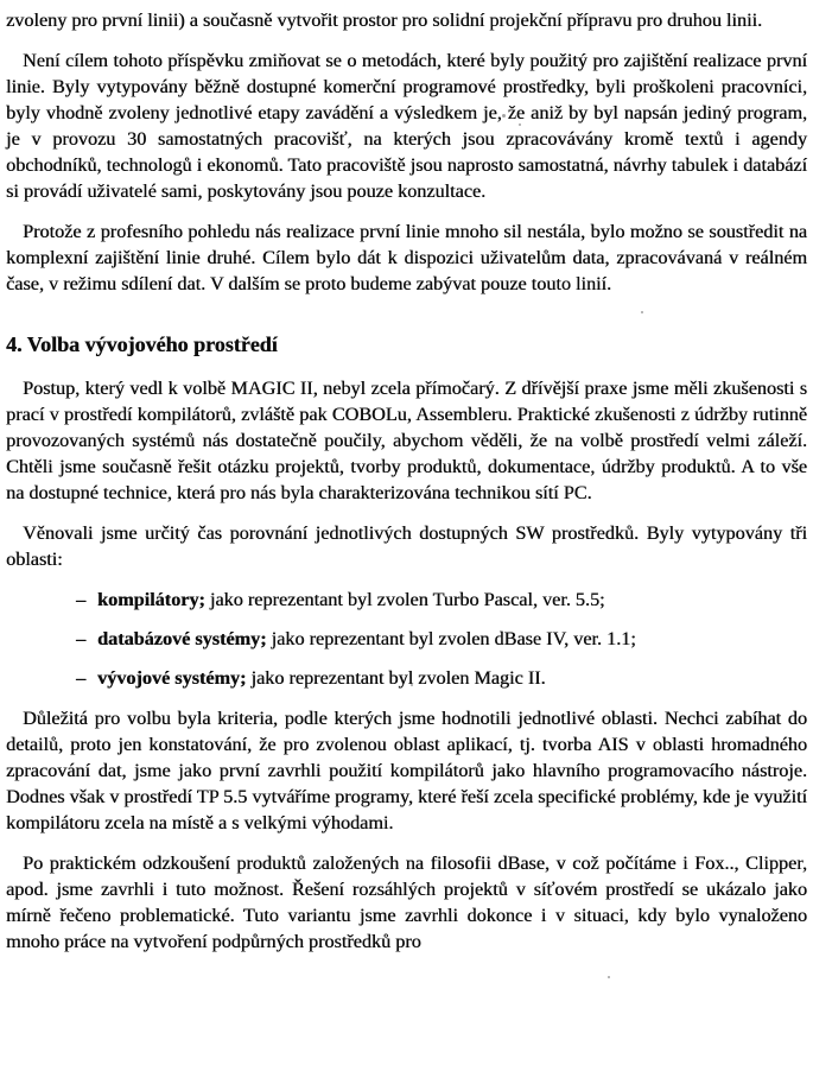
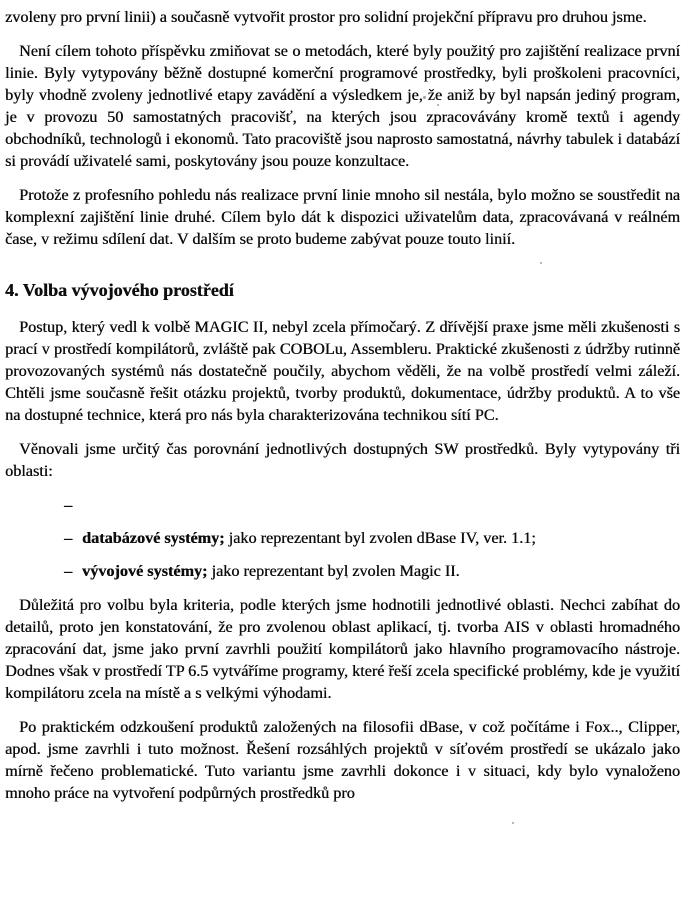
- zvoleny pro první linii) a současně vytvořit prostor pro solidní projekční přípravu pro druhou linii.
+ zvoleny pro první linii) a současně vytvořit prostor pro solidní projekční přípravu pro druhou jsme.
- Není cílem tohoto příspěvku zmiňovat se o metodách, které byly použitý pro zajištění realizace první linie. Byly vytypovány běžně dostupné komerční programové prostředky, byli proškoleni pracovníci, byly vhodně zvoleny jednotlivé etapy zavádění a výsledkem je, že aniž by byl napsán jediný program, je v provozu 30 samostatných pracovišť, na kterých jsou zpracovávány kromě textů i agendy obchodníků, technologů i ekonomů. Tato pracoviště jsou naprosto samostatná, návrhy tabulek i databází si provádí uživatelé sami, poskytovány jsou pouze konzultace.
+ Není cílem tohoto příspěvku zmiňovat se o metodách, které byly použitý pro zajištění realizace první linie. Byly vytypovány běžně dostupné komerční programové prostředky, byli proškoleni pracovníci, byly vhodně zvoleny jednotlivé etapy zavádění a výsledkem je, že aniž by byl napsán jediný program, je v provozu 50 samostatných pracovišť, na kterých jsou zpracovávány kromě textů i agendy obchodníků, technologů i ekonomů. Tato pracoviště jsou naprosto samostatná, návrhy tabulek i databází si provádí uživatelé sami, poskytovány jsou pouze konzultace.
  Protože z profesního pohledu nás realizace první linie mnoho sil nestála, bylo možno se soustředit na komplexní zajištění linie druhé. Cílem bylo dát k dispozici uživatelům data, zpracovávaná v reálném čase, v režimu sdílení dat. V dalším se proto budeme zabývat pouze touto linií.
  4. Volba vývojového prostředí
  Postup, který vedl k volbě MAGIC II, nebyl zcela přímočarý. Z dřívější praxe jsme měli zkušenosti s prací v prostředí kompilátorů, zvláště pak COBOLu, Assembleru. Praktické zkušenosti z údržby rutinně provozovaných systémů nás dostatečně poučily, abychom věděli, že na volbě prostředí velmi záleží. Chtěli jsme současně řešit otázku projektů, tvorby produktů, dokumentace, údržby produktů. A to vše na dostupné technice, která pro nás byla charakterizována technikou sítí PC.
  Věnovali jsme určitý čas porovnání jednotlivých dostupných SW prostředků. Byly vytypovány tři oblasti:
  –
- kompilátory; jako reprezentant byl zvolen Turbo Pascal, ver. 5.5;
  –
  databázové systémy; jako reprezentant byl zvolen dBase IV, ver. 1.1;
  –
  vývojové systémy; jako reprezentant byl zvolen Magic II.
- Důležitá pro volbu byla kriteria, podle kterých jsme hodnotili jednotlivé oblasti. Nechci zabíhat do detailů, proto jen konstatování, že pro zvolenou oblast aplikací, tj. tvorba AIS v oblasti hromadného zpracování dat, jsme jako první zavrhli použití kompilátorů jako hlavního programovacího nástroje. Dodnes však v prostředí TP 5.5 vytváříme programy, které řeší zcela specifické problémy, kde je využití kompilátoru zcela na místě a s velkými výhodami.
+ Důležitá pro volbu byla kriteria, podle kterých jsme hodnotili jednotlivé oblasti. Nechci zabíhat do detailů, proto jen konstatování, že pro zvolenou oblast aplikací, tj. tvorba AIS v oblasti hromadného zpracování dat, jsme jako první zavrhli použití kompilátorů jako hlavního programovacího nástroje. Dodnes však v prostředí TP 6.5 vytváříme programy, které řeší zcela specifické problémy, kde je využití kompilátoru zcela na místě a s velkými výhodami.
  Po praktickém odzkoušení produktů založených na filosofii dBase, v což počítáme i Fox.., Clipper, apod. jsme zavrhli i tuto možnost. Řešení rozsáhlých projektů v síťovém prostředí se ukázalo jako mírně řečeno problematické. Tuto variantu jsme zavrhli dokonce i v situaci, kdy bylo vynaloženo mnoho práce na vytvoření podpůrných prostředků pro
